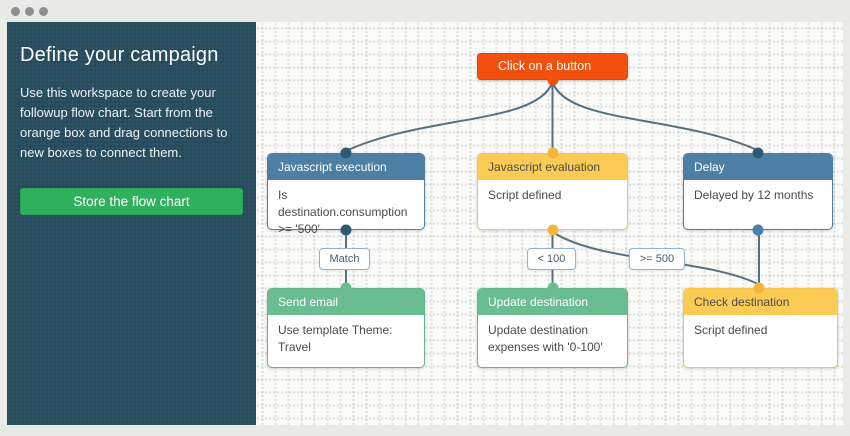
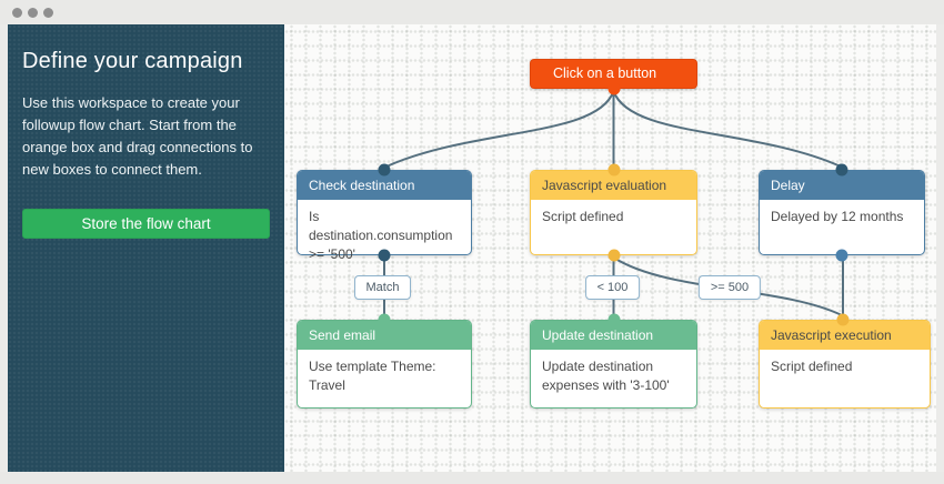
  Define your campaign
  Use this workspace to create your followup flow chart. Start from the orange box and drag connections to new boxes to connect them.
  Store the flow chart
  Click on a button
- Javascript execution
+ Check destination
  Is destination.consumption >= '500'
  Javascript evaluation
  Script defined
  Delay
  Delayed by 12 months
  Send email
  Use template Theme: Travel
  Update destination
- Update destination expenses with '0-100'
+ Update destination expenses with '3-100'
- Check destination
+ Javascript execution
  Script defined
  Match
  < 100
  >= 500
